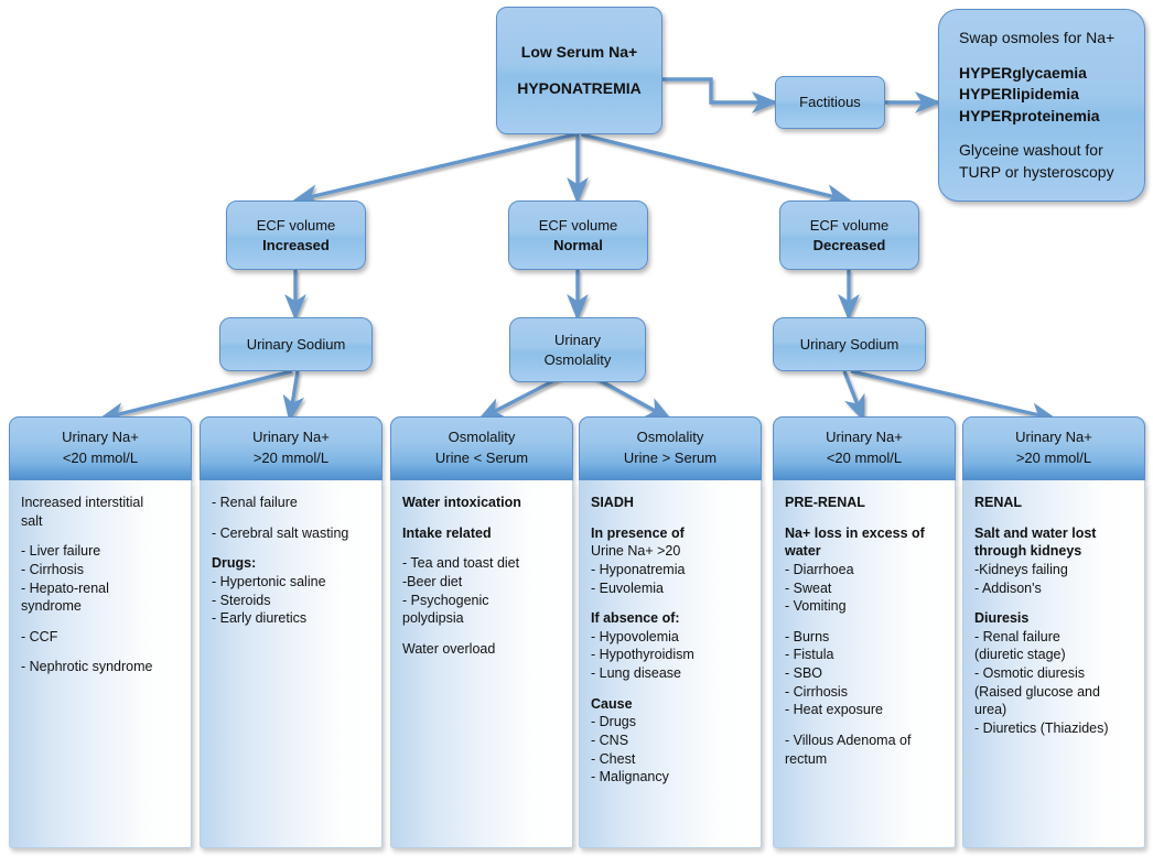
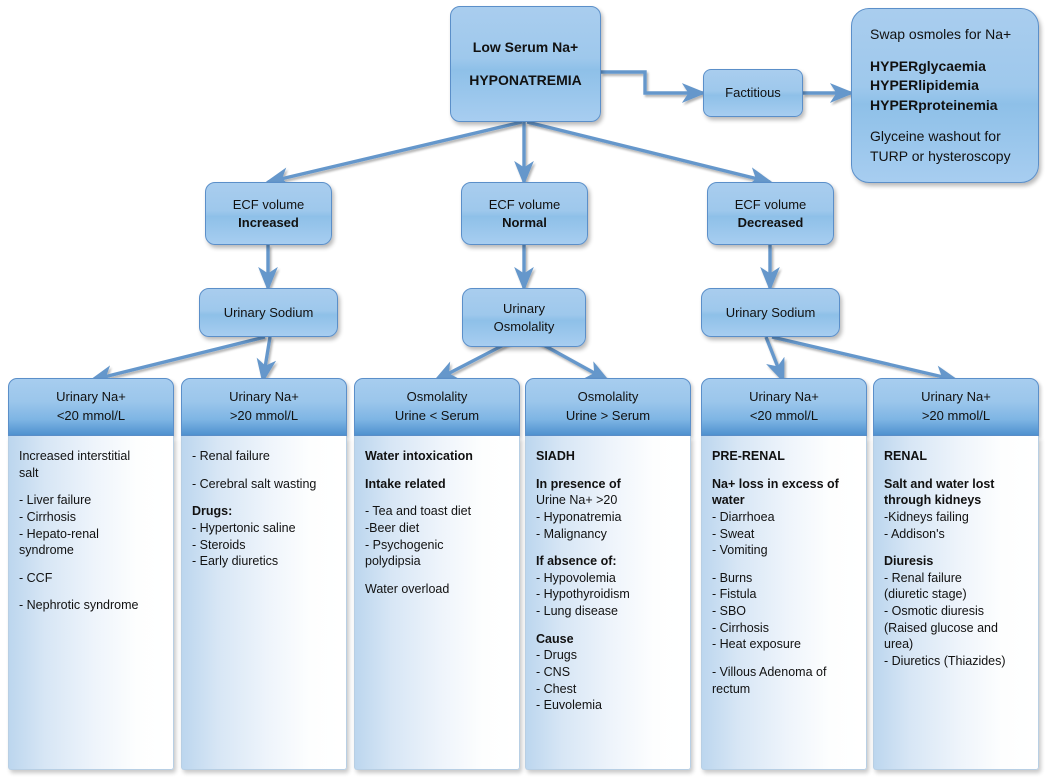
  Low Serum Na+
  HYPONATREMIA
  Factitious
  Swap osmoles for Na+
  HYPERglycaemia
  HYPERlipidemia
  HYPERproteinemia
  Glyceine washout for
  TURP or hysteroscopy
  ECF volume
  Increased
  ECF volume
  Normal
  ECF volume
  Decreased
  Urinary Sodium
  Urinary
  Osmolality
  Urinary Sodium
  Urinary Na+
  <20 mmol/L
  Increased interstitial
  salt
  - Liver failure
  - Cirrhosis
  - Hepato-renal
  syndrome
  - CCF
  - Nephrotic syndrome
  Urinary Na+
  >20 mmol/L
  - Renal failure
  - Cerebral salt wasting
  Drugs:
  - Hypertonic saline
  - Steroids
  - Early diuretics
  Osmolality
  Urine < Serum
  Water intoxication
  Intake related
  - Tea and toast diet
  -Beer diet
  - Psychogenic
  polydipsia
  Water overload
  Osmolality
  Urine > Serum
  SIADH
  In presence of
  Urine Na+ >20
  - Hyponatremia
- - Euvolemia
+ - Malignancy
  If absence of:
  - Hypovolemia
  - Hypothyroidism
  - Lung disease
  Cause
  - Drugs
  - CNS
  - Chest
- - Malignancy
+ - Euvolemia
  Urinary Na+
  <20 mmol/L
  PRE-RENAL
  Na+ loss in excess of
  water
  - Diarrhoea
  - Sweat
  - Vomiting
  - Burns
  - Fistula
  - SBO
  - Cirrhosis
  - Heat exposure
  - Villous Adenoma of
  rectum
  Urinary Na+
  >20 mmol/L
  RENAL
  Salt and water lost
  through kidneys
  -Kidneys failing
  - Addison's
  Diuresis
  - Renal failure
  (diuretic stage)
  - Osmotic diuresis
  (Raised glucose and
  urea)
  - Diuretics (Thiazides)
